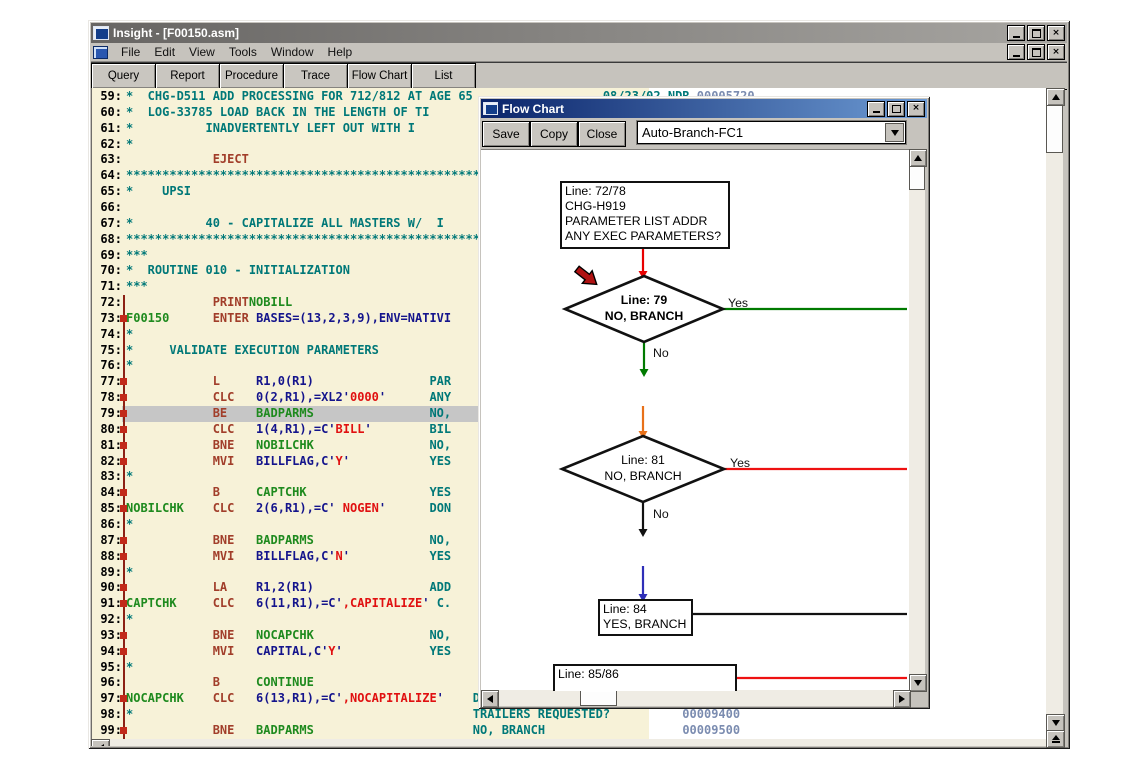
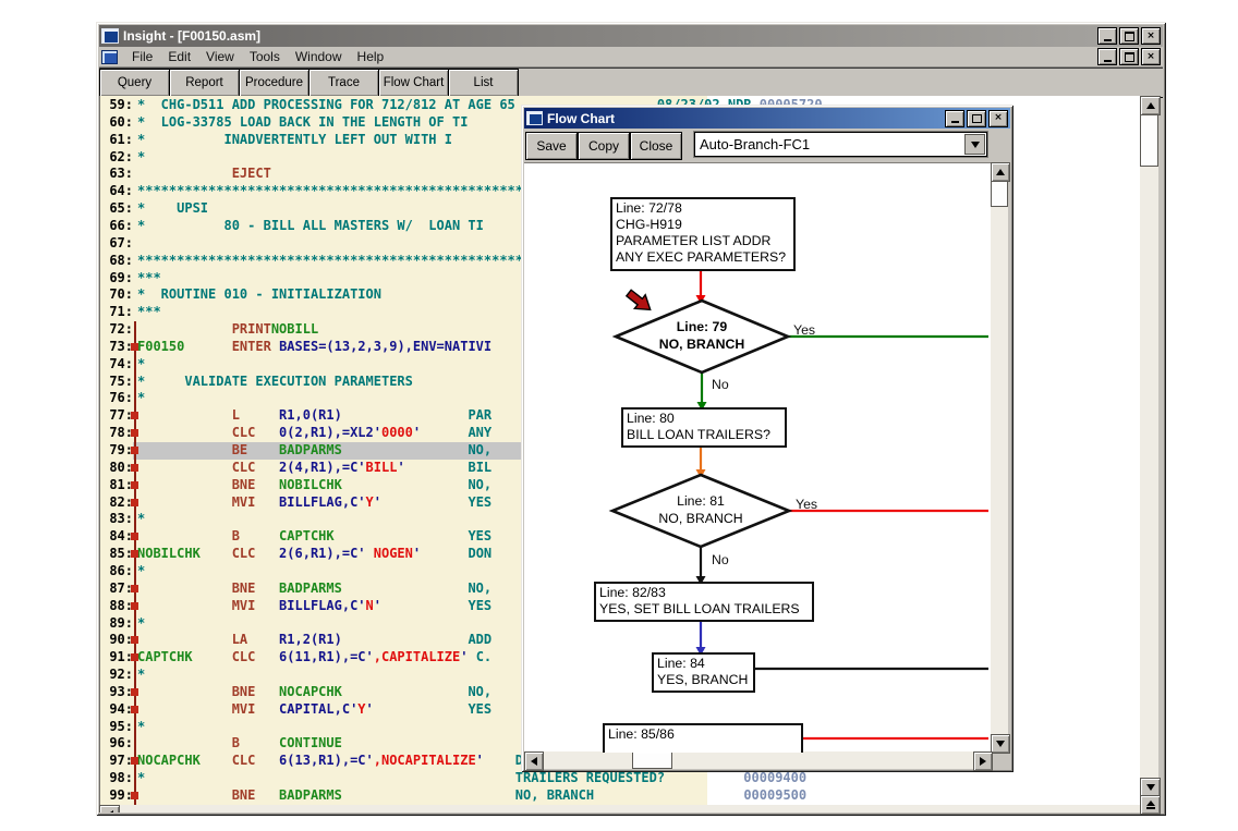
  Insight - [F00150.asm]
  ×
  File
  Edit
  View
  Tools
  Window
  Help
  ×
  Query
  Report
  Procedure
  Trace
  Flow Chart
  List
  59:
  60:
  * LOG-33785 LOAD BACK IN THE LENGTH OF TI
  61:
  * INADVERTENTLY LEFT OUT WITH I
  62:
  *
  63:
  EJECT
  64:
  *************************************************
  65:
  * UPSI
  66:
+ * 80 - BILL ALL MASTERS W/ LOAN TI
  67:
- * 40 - CAPITALIZE ALL MASTERS W/ I
  68:
  *************************************************
  69:
  ***
  70:
  * ROUTINE 010 - INITIALIZATION
  71:
  ***
  72:
  PRINTNOBILL
  73:
  F00150 ENTER BASES=(13,2,3,9),ENV=NATIVI
  74:
  *
  75:
  * VALIDATE EXECUTION PARAMETERS
  76:
  *
  77:
  L R1,0(R1) PAR
  78:
  CLC 0(2,R1),=XL2'0000' ANY
  79:
  BE BADPARMS NO,
  80:
- CLC 1(4,R1),=C'BILL' BIL
+ CLC 2(4,R1),=C'BILL' BIL
  81:
  BNE NOBILCHK NO,
  82:
  MVI BILLFLAG,C'Y' YES
  83:
  *
  84:
  B CAPTCHK YES
  85:
  NOBILCHK CLC 2(6,R1),=C' NOGEN' DON
  86:
  *
  87:
  BNE BADPARMS NO,
  88:
  MVI BILLFLAG,C'N' YES
  89:
  *
  90:
  LA R1,2(R1) ADD
  91:
  CAPTCHK CLC 6(11,R1),=C',CAPITALIZE' C.
  92:
  *
  93:
  BNE NOCAPCHK NO,
  94:
  MVI CAPITAL,C'Y' YES
  95:
  *
  96:
  B CONTINUE
  97:
  98:
  * TRAILERS REQUESTED? 00009400
  99:
  BNE BADPARMS NO, BRANCH 00009500
  Flow Chart
  ×
  Save
  Copy
  Close
  Auto-Branch-FC1
  Line: 79
  NO, BRANCH
  Line: 81
  NO, BRANCH
  Line: 72/78
  CHG-H919
  PARAMETER LIST ADDR
  ANY EXEC PARAMETERS?
+ Line: 80
+ BILL LOAN TRAILERS?
+ Line: 82/83
+ YES, SET BILL LOAN TRAILERS
  Line: 84
  YES, BRANCH
  Line: 85/86
  Yes
  No
  Yes
  No
